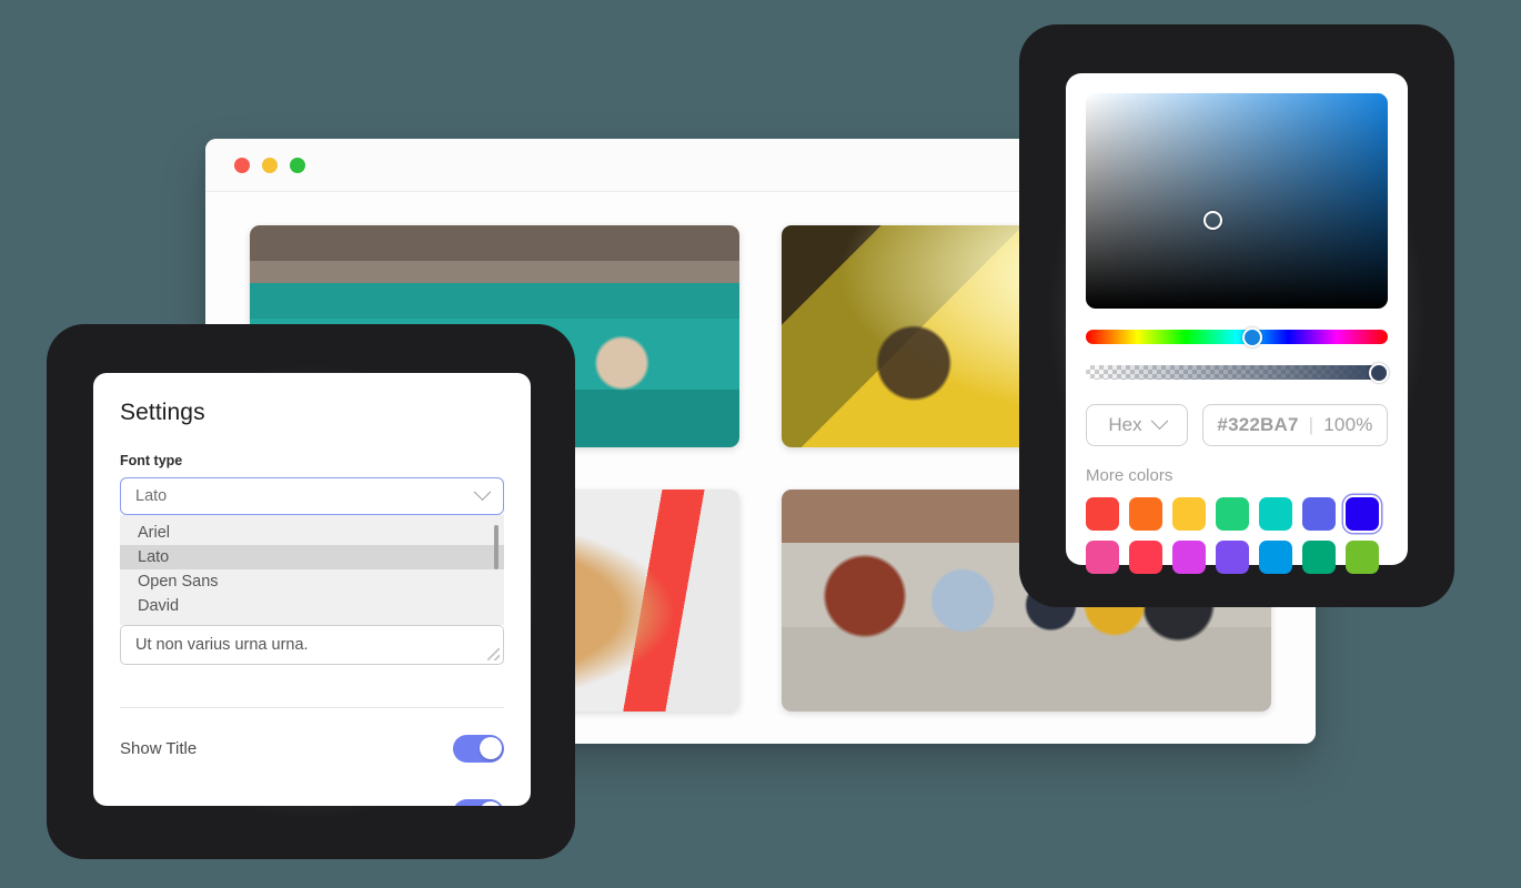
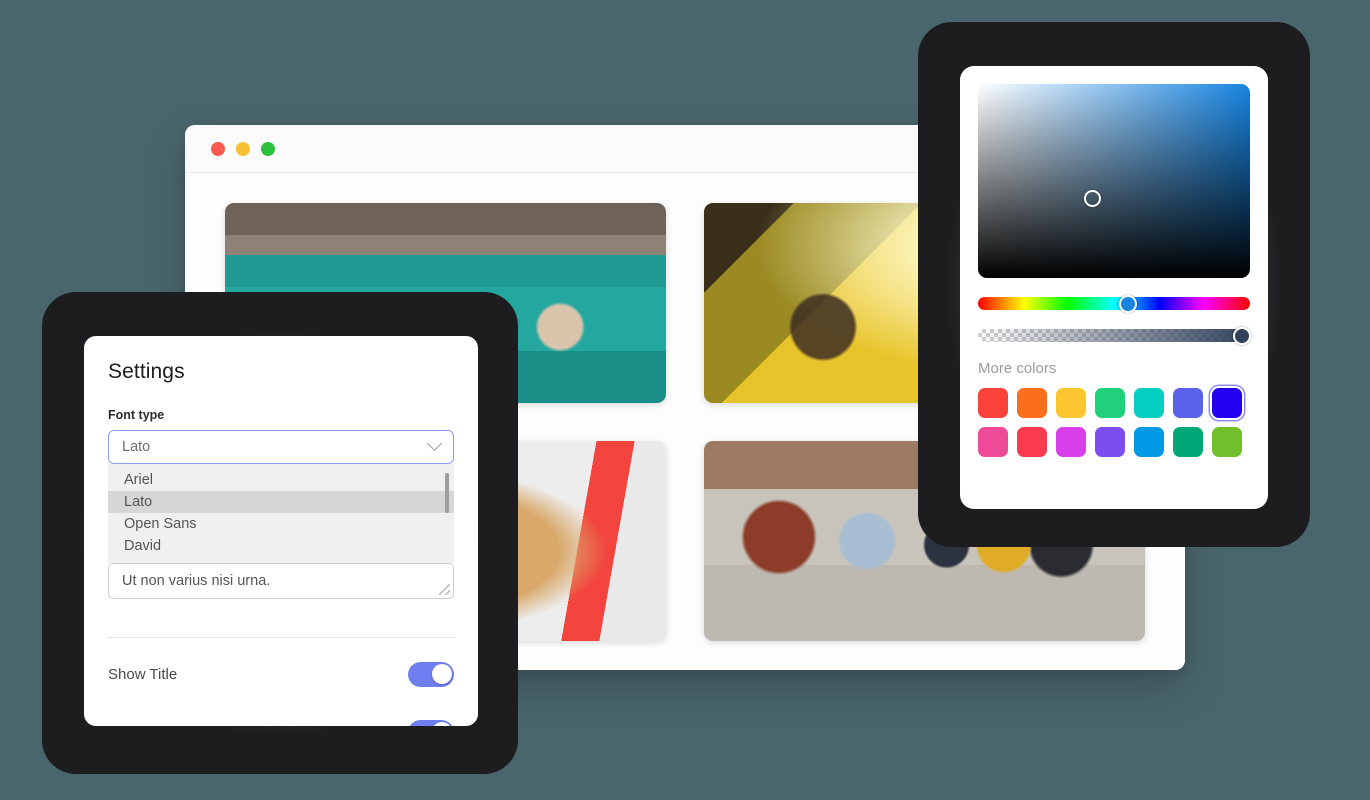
- Hex
- #322BA7
- |
- 100%
  More colors
  Settings
  Font type
  Lato
  Ariel
  Lato
  Open Sans
  David
- Ut non varius urna urna.
+ Ut non varius nisi urna.
  Show Title
